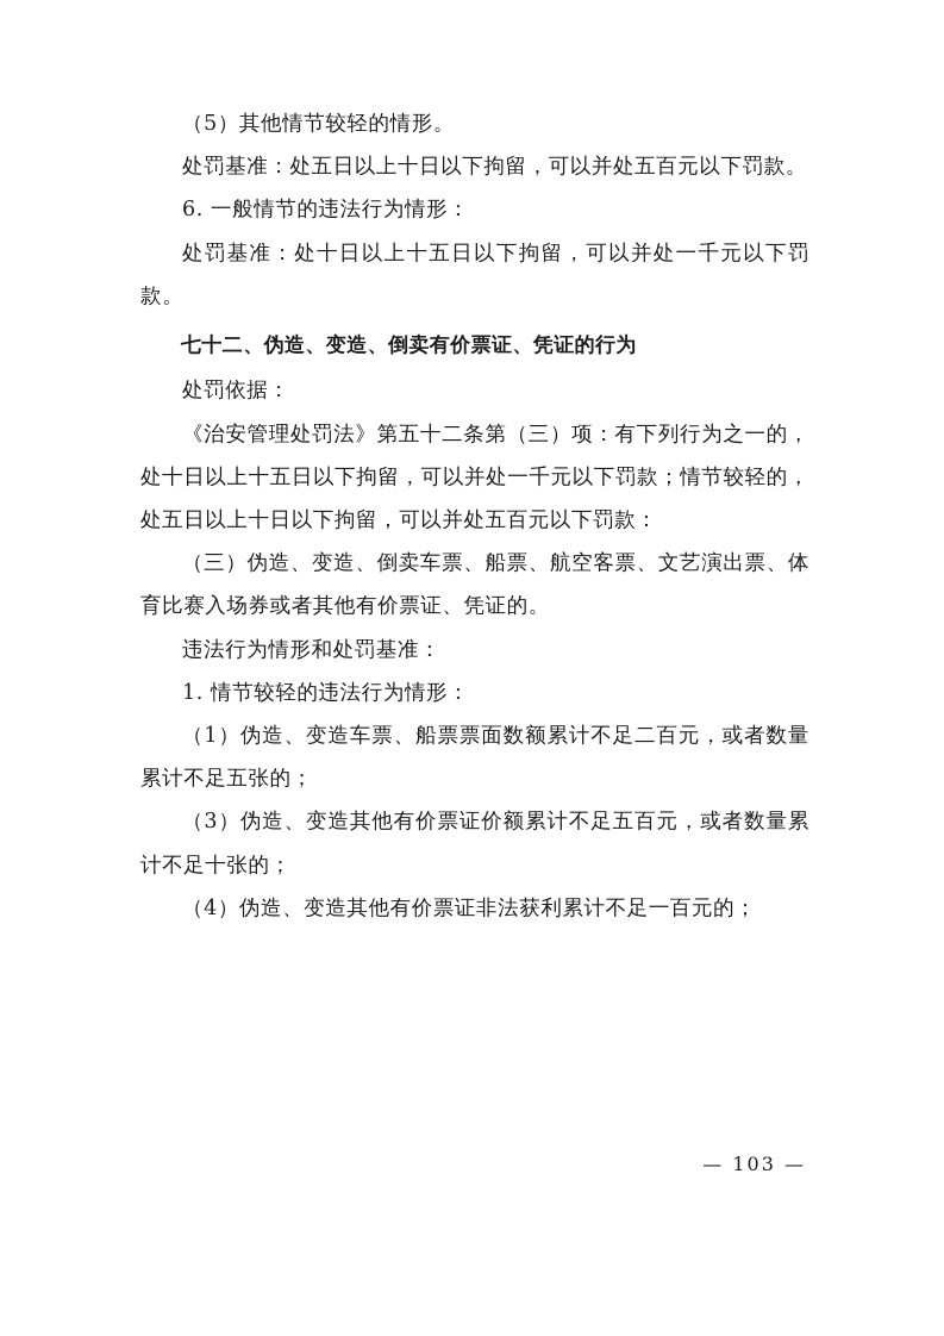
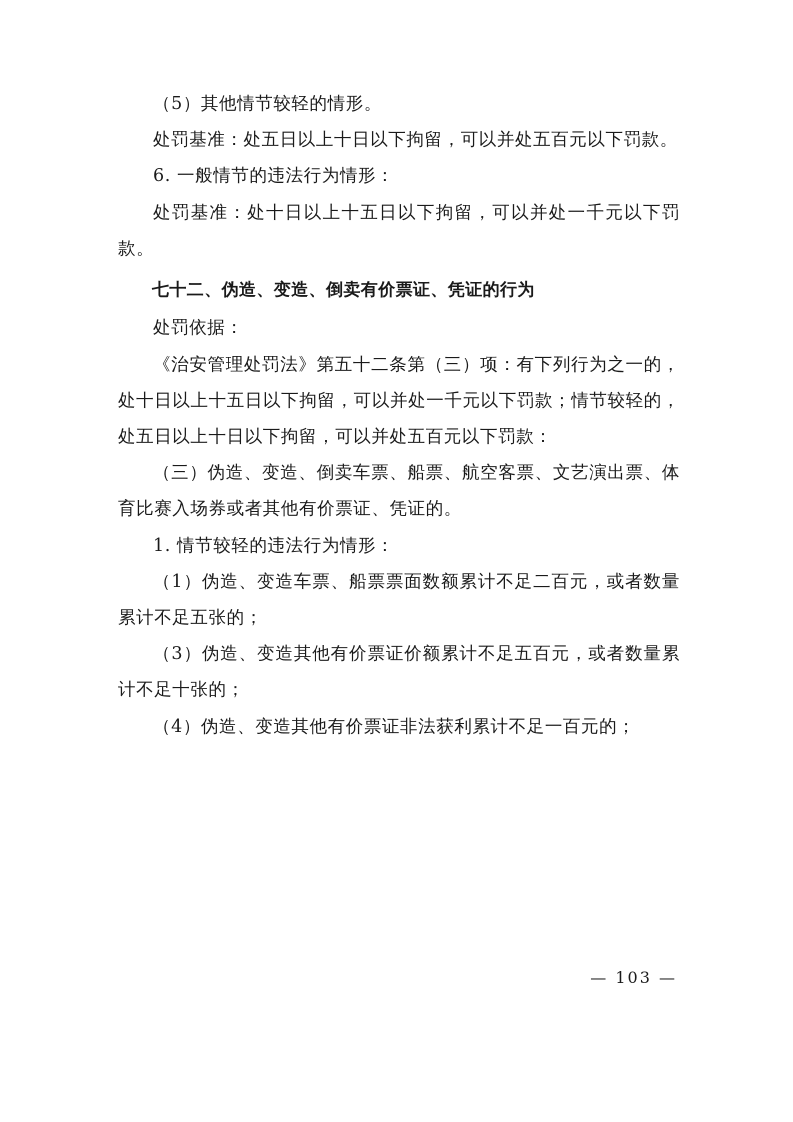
  （5）其他情节较轻的情形。
  处罚基准：处五日以上十日以下拘留，可以并处五百元以下罚款。
  6. 一般情节的违法行为情形：
  处罚基准：处十日以上十五日以下拘留，可以并处一千元以下罚款。
  七十二、伪造、变造、倒卖有价票证、凭证的行为
  处罚依据：
  《治安管理处罚法》第五十二条第（三）项：有下列行为之一的，处十日以上十五日以下拘留，可以并处一千元以下罚款；情节较轻的，处五日以上十日以下拘留，可以并处五百元以下罚款：
  （三）伪造、变造、倒卖车票、船票、航空客票、文艺演出票、体育比赛入场券或者其他有价票证、凭证的。
- 违法行为情形和处罚基准：
  1. 情节较轻的违法行为情形：
  （1）伪造、变造车票、船票票面数额累计不足二百元，或者数量累计不足五张的；
  （3）伪造、变造其他有价票证价额累计不足五百元，或者数量累计不足十张的；
  （4）伪造、变造其他有价票证非法获利累计不足一百元的；
  — 103 —
